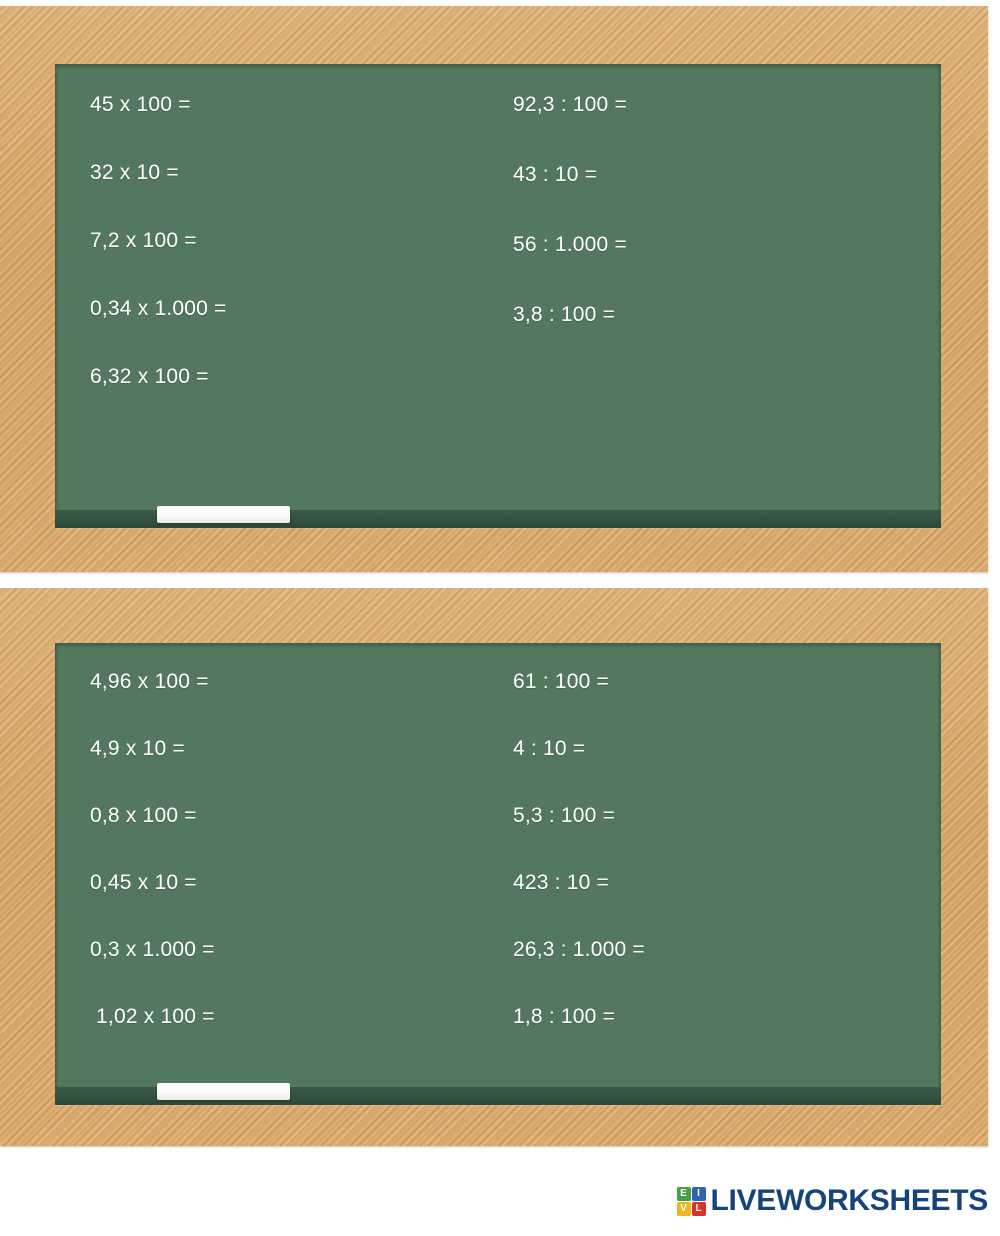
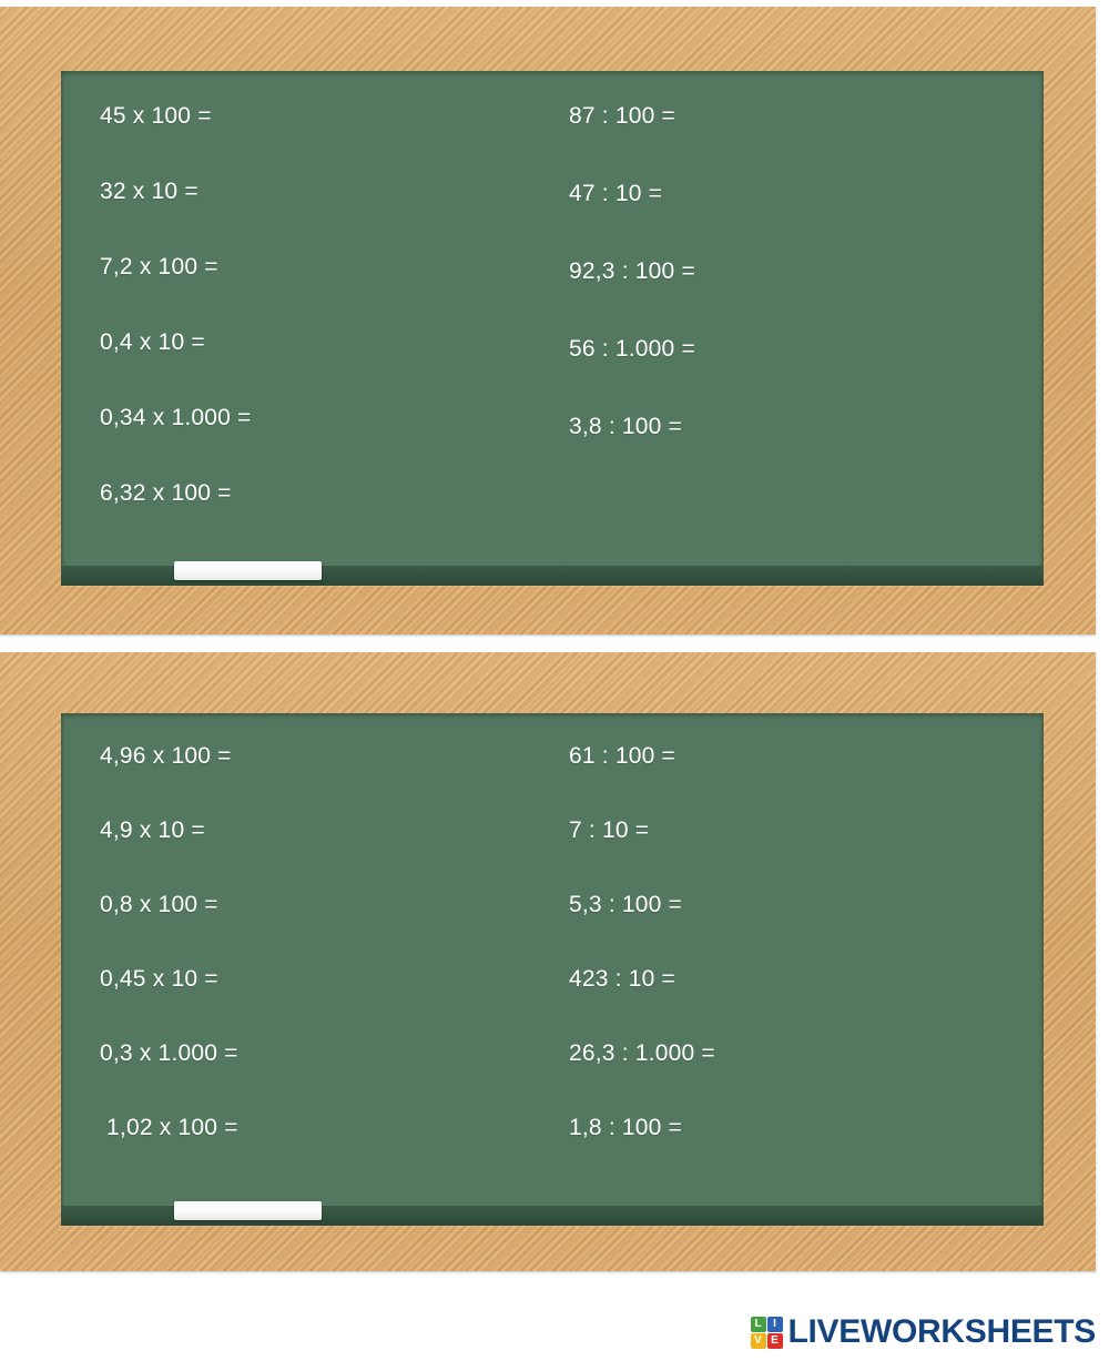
  45 x 100 =
  32 x 10 =
  7,2 x 100 =
+ 0,4 x 10 =
  0,34 x 1.000 =
  6,32 x 100 =
+ 87 : 100 =
+ 47 : 10 =
  92,3 : 100 =
- 43 : 10 =
  56 : 1.000 =
  3,8 : 100 =
  4,96 x 100 =
  4,9 x 10 =
  0,8 x 100 =
  0,45 x 10 =
  0,3 x 1.000 =
  1,02 x 100 =
  61 : 100 =
- 4 : 10 =
+ 7 : 10 =
  5,3 : 100 =
  423 : 10 =
  26,3 : 1.000 =
  1,8 : 100 =
- E
+ L
  I
  V
- L
+ E
  LIVEWORKSHEETS
